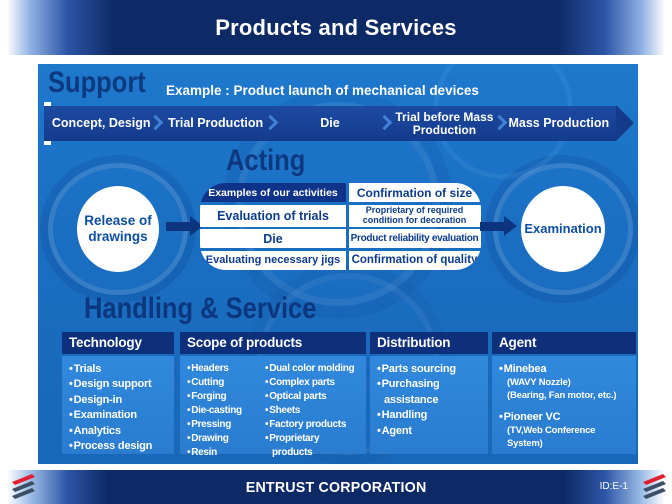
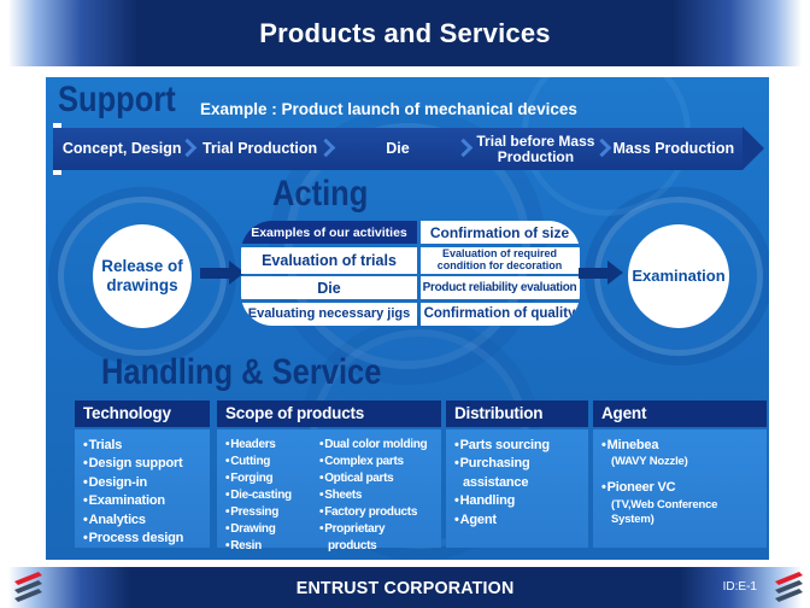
  Products and Services
  Support
  Example : Product launch of mechanical devices
  Concept, Design
  Trial Production
  Die
  Trial before Mass Production
  Mass Production
  Acting
  Release of drawings
  Examples of our activities
  Confirmation of size
  Evaluation of trials
- Proprietary of required condition for decoration
+ Evaluation of required condition for decoration
  Die
  Product reliability evaluation
  Evaluating necessary jigs
  Confirmation of quality
  Examination
  Handling & Service
  Technology
  Trials
  Design support
  Design-in
  Examination
  Analytics
  Process design
  Scope of products
  Headers
  Cutting
  Forging
  Die-casting
  Pressing
  Drawing
  Resin
  Dual color molding
  Complex parts
  Optical parts
  Sheets
  Factory products
  Proprietary products
  Distribution
  Parts sourcing
  Purchasing assistance
  Handling
  Agent
  Agent
  Minebea
  (WAVY Nozzle)
- (Bearing, Fan motor, etc.)
  Pioneer VC
  (TV,Web Conference System)
  ENTRUST CORPORATION
  ID:E-1
